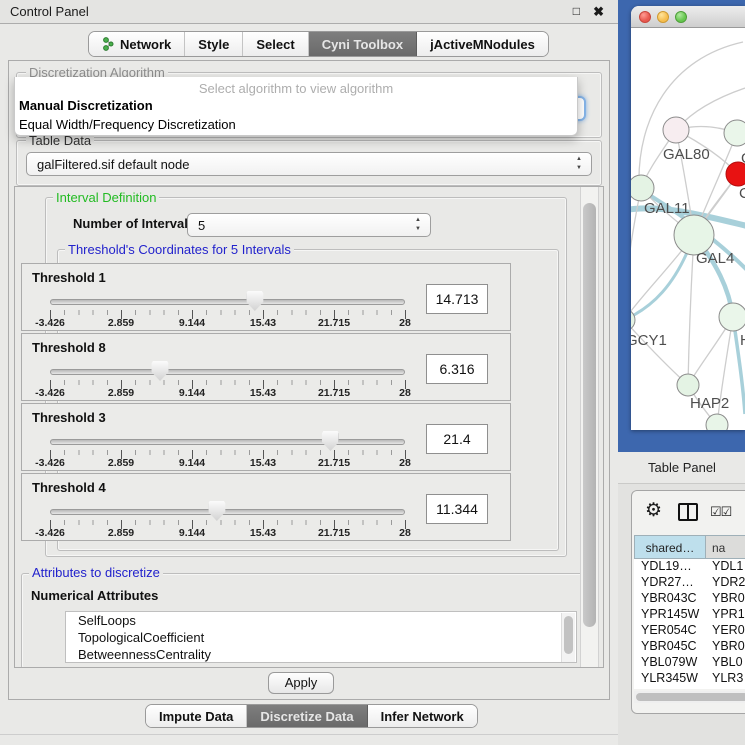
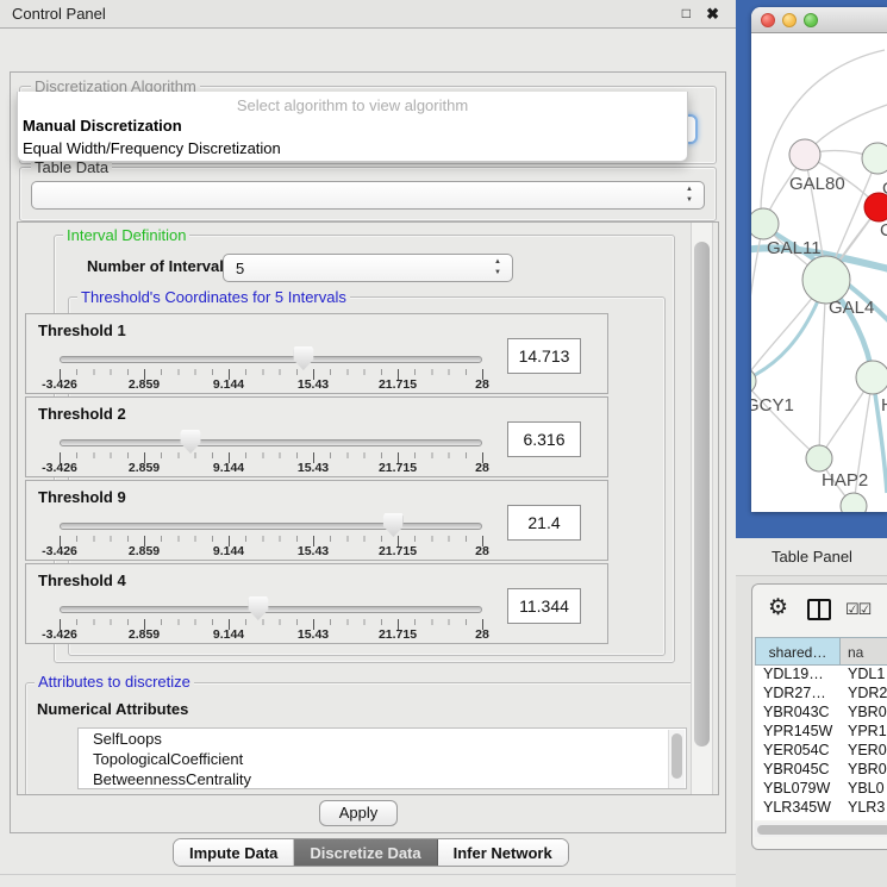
  Control Panel
  □
  ✖
- Network
- Style
- Select
- Cyni Toolbox
- jActiveMNodules
  Discretization Algorithm
  Select algorithm to view algorithm
  Manual Discretization
  Equal Width/Frequency Discretization
  Table Data
- galFiltered.sif default node
  Interval Definition
  Number of Interva
  5
  Threshold's Coordinates for 5 Intervals
  Threshold 1
  -3.426
  2.859
  9.144
  15.43
  21.715
  28
  14.713
- Threshold 8
+ Threshold 2
  -3.426
  2.859
  9.144
  15.43
  21.715
  28
  6.316
- Threshold 3
+ Threshold 9
  -3.426
  2.859
  9.144
  15.43
  21.715
  28
  21.4
  Threshold 4
  -3.426
  2.859
  9.144
  15.43
  21.715
  28
  11.344
  Attributes to discretize
  Numerical Attributes
  SelfLoops
  TopologicalCoefficient
  BetweennessCentrality
  Apply
  Impute Data
  Discretize Data
  Infer Network
  GAL80
  C
  GAL11
  GAL4
  GCY1
  HAP2
  Table Panel
  ⚙
  ☑☑
  shared…
  na
  YDL19…
  YDL1
  YDR27…
  YDR2
  YBR043C
  YBR0
  YPR145W
  YPR1
  YER054C
  YER0
  YBR045C
  YBR0
  YBL079W
  YBL0
  YLR345W
  YLR3
